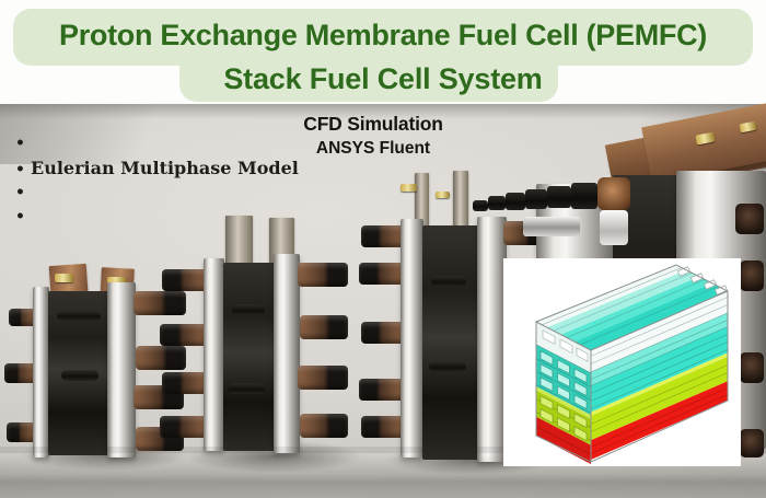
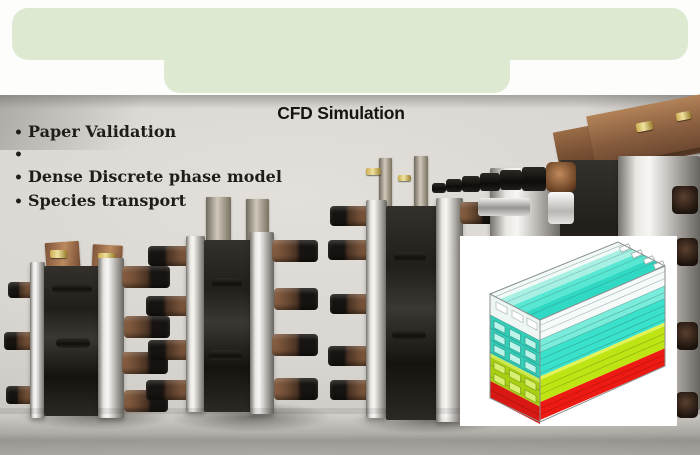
- Proton Exchange Membrane Fuel Cell (PEMFC)
- Stack Fuel Cell System
  •
+ Paper Validation
  •
- Eulerian Multiphase Model
  •
+ Dense Discrete phase model
  •
+ Species transport
  CFD Simulation
- ANSYS Fluent
